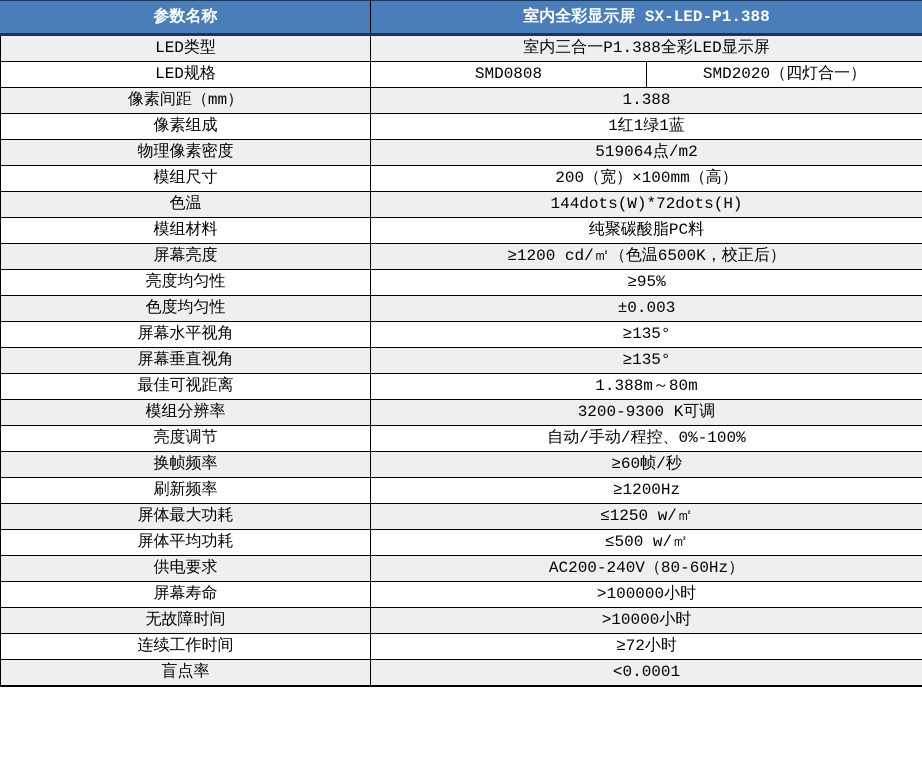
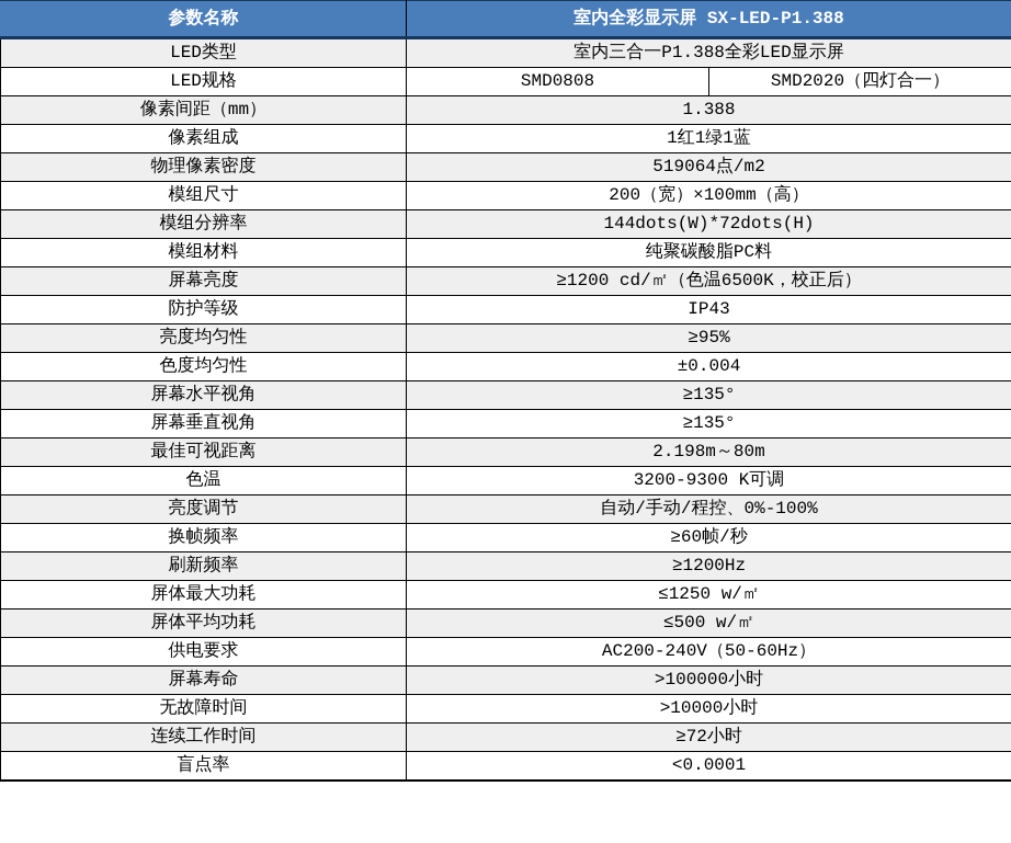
  参数名称	室内全彩显示屏 SX-LED-P1.388
  LED类型	室内三合一P1.388全彩LED显示屏
  LED规格	SMD0808	SMD2020（四灯合一）
  像素间距（mm）	1.388
  像素组成	1红1绿1蓝
  物理像素密度	519064点/m2
  模组尺寸	200（宽）×100mm（高）
- 色温	144dots(W)*72dots(H)
+ 模组分辨率	144dots(W)*72dots(H)
  模组材料	纯聚碳酸脂PC料
  屏幕亮度	≥1200 cd/㎡（色温6500K，校正后）
+ 防护等级	IP43
  亮度均匀性	≥95%
- 色度均匀性	±0.003
+ 色度均匀性	±0.004
  屏幕水平视角	≥135°
  屏幕垂直视角	≥135°
- 最佳可视距离	1.388m～80m
+ 最佳可视距离	2.198m～80m
- 模组分辨率	3200-9300 K可调
+ 色温	3200-9300 K可调
  亮度调节	自动/手动/程控、0%-100%
  换帧频率	≥60帧/秒
  刷新频率	≥1200Hz
  屏体最大功耗	≤1250 w/㎡
  屏体平均功耗	≤500 w/㎡
- 供电要求	AC200-240V（80-60Hz）
+ 供电要求	AC200-240V（50-60Hz）
  屏幕寿命	>100000小时
  无故障时间	>10000小时
  连续工作时间	≥72小时
  盲点率	<0.0001
